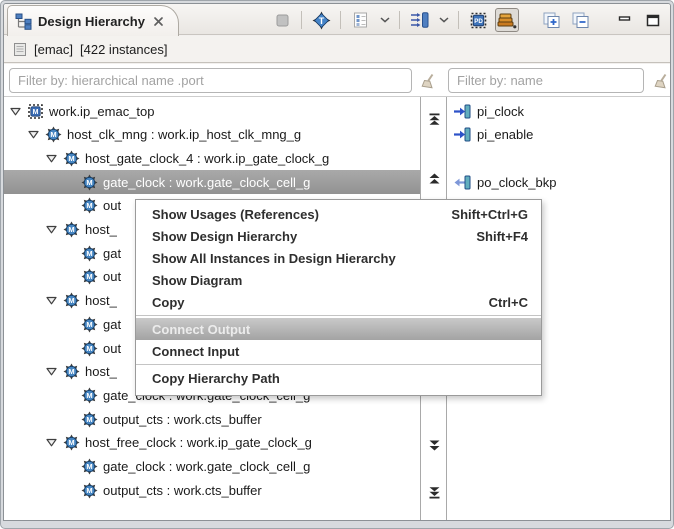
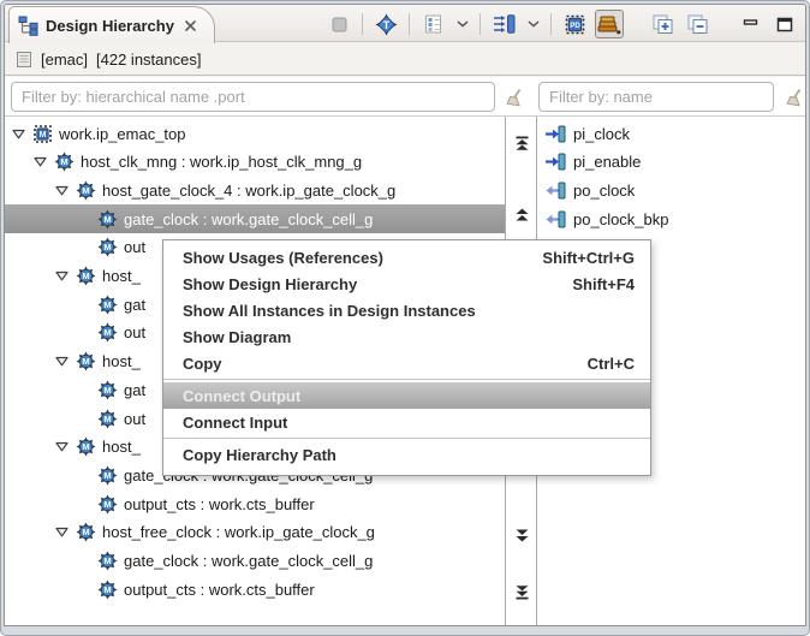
  Design Hierarchy
  T
  [emac]
  [422 instances]
  Filter by: hierarchical name .port
  Filter by: name
  work.ip_emac_top
  M
  host_clk_mng : work.ip_host_clk_mng_g
  M
  host_gate_clock_4 : work.ip_gate_clock_g
  M
  gate_clock : work.gate_clock_cell_g
  M
  out
  M
  host_
  M
  gat
  M
  out
  M
  host_
  M
  gat
  M
  out
  M
  host_
  M
  M
  output_cts : work.cts_buffer
  M
  host_free_clock : work.ip_gate_clock_g
  M
  gate_clock : work.gate_clock_cell_g
  M
  output_cts : work.cts_buffer
  pi_clock
  pi_enable
+ po_clock
  po_clock_bkp
  Show Usages (References)
  Shift+Ctrl+G
  Show Design Hierarchy
  Shift+F4
- Show All Instances in Design Hierarchy
+ Show All Instances in Design Instances
  Show Diagram
  Copy
  Ctrl+C
  Connect Output
  Connect Input
  Copy Hierarchy Path
